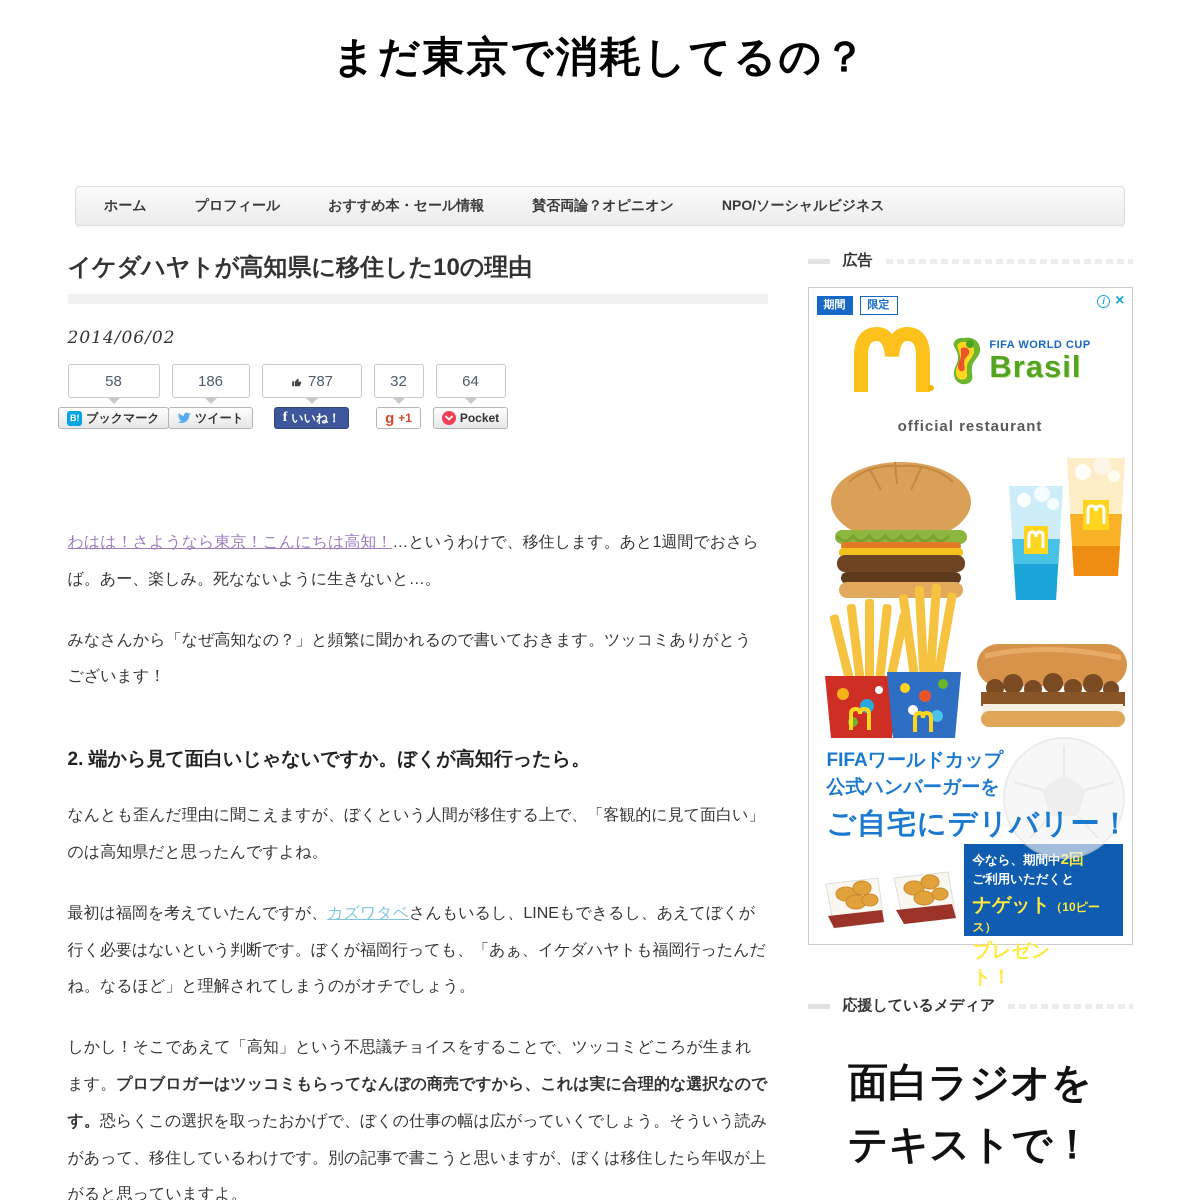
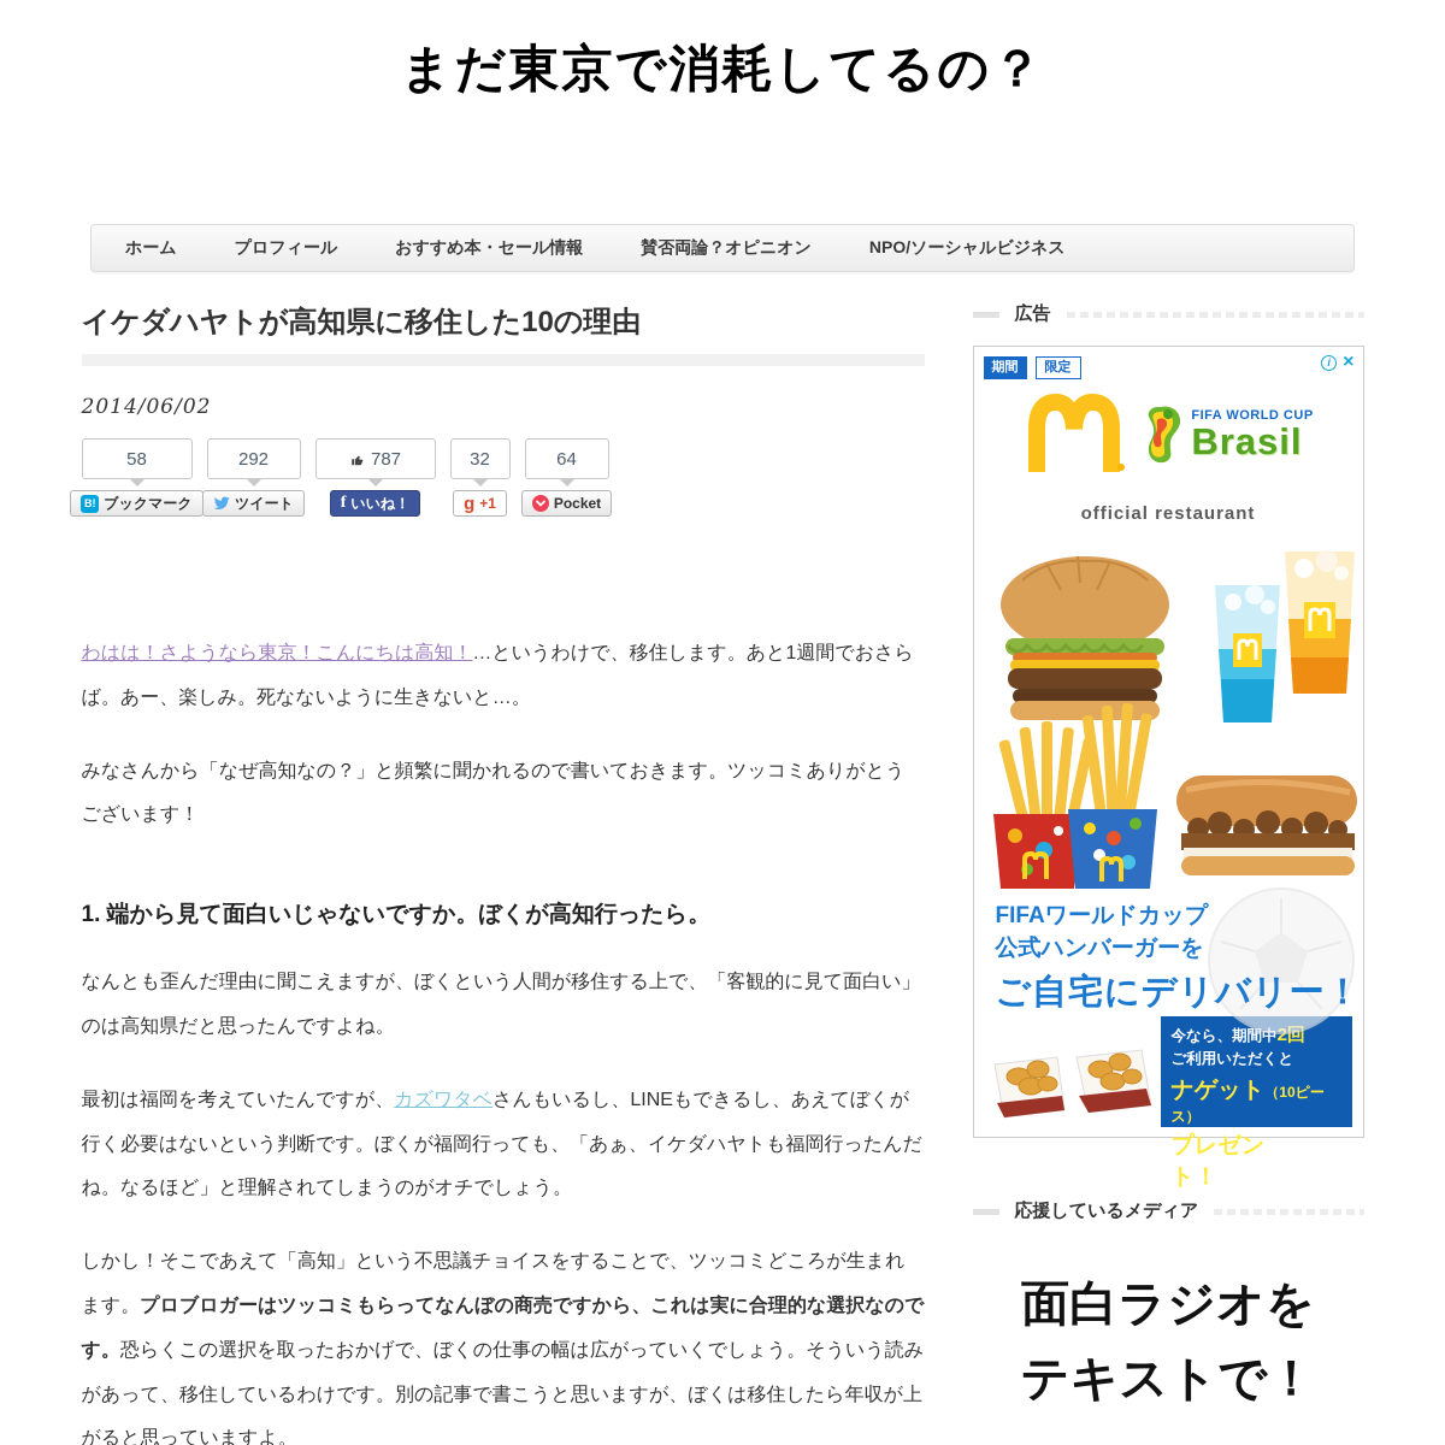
  まだ東京で消耗してるの？
  ホーム
  プロフィール
  おすすめ本・セール情報
  賛否両論？オピニオン
  NPO/ソーシャルビジネス
  イケダハヤトが高知県に移住した10の理由
  2014/06/02
  58
  B!
  ブックマーク
- 186
+ 292
  ツイート
  787
  f
  いいね！
  32
  g
  +1
  64
  Pocket
  わはは！さようなら東京！こんにちは高知！…というわけで、移住します。あと1週間でおさらば。あー、楽しみ。死なないように生きないと…。
  みなさんから「なぜ高知なの？」と頻繁に聞かれるので書いておきます。ツッコミありがとうございます！
- 2. 端から見て面白いじゃないですか。ぼくが高知行ったら。
+ 1. 端から見て面白いじゃないですか。ぼくが高知行ったら。
  なんとも歪んだ理由に聞こえますが、ぼくという人間が移住する上で、「客観的に見て面白い」のは高知県だと思ったんですよね。
  最初は福岡を考えていたんですが、カズワタベさんもいるし、LINEもできるし、あえてぼくが行く必要はないという判断です。ぼくが福岡行っても、「あぁ、イケダハヤトも福岡行ったんだね。なるほど」と理解されてしまうのがオチでしょう。
  しかし！そこであえて「高知」という不思議チョイスをすることで、ツッコミどころが生まれます。プロブロガーはツッコミもらってなんぼの商売ですから、これは実に合理的な選択なのです。恐らくこの選択を取ったおかげで、ぼくの仕事の幅は広がっていくでしょう。そういう読みがあって、移住しているわけです。別の記事で書こうと思いますが、ぼくは移住したら年収が上がると思っていますよ。
  広告
  期間
  限定
  i
  ×
  FIFA WORLD CUP
  Brasil
  official restaurant
  FIFAワールドカップ
  公式ハンバーガーを
  ご自宅にデリバリー！
  今なら、期間中2回
  ご利用いただくと
  ナゲット（10ピース）
  プレゼント！
  応援しているメディア
  面白ラジオを
  テキストで！
